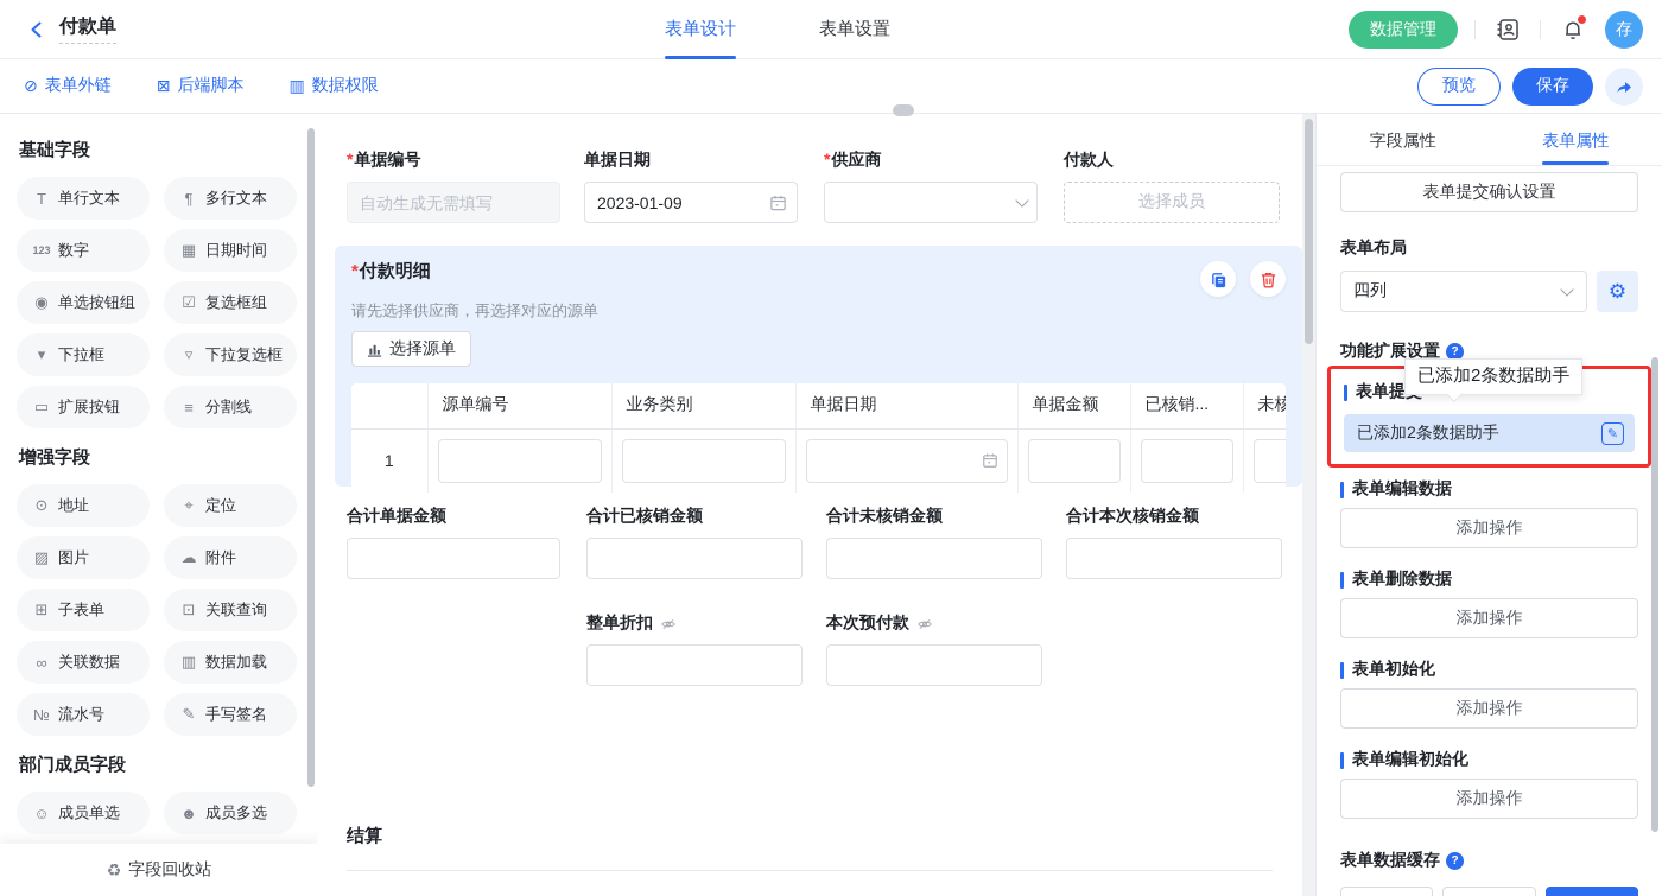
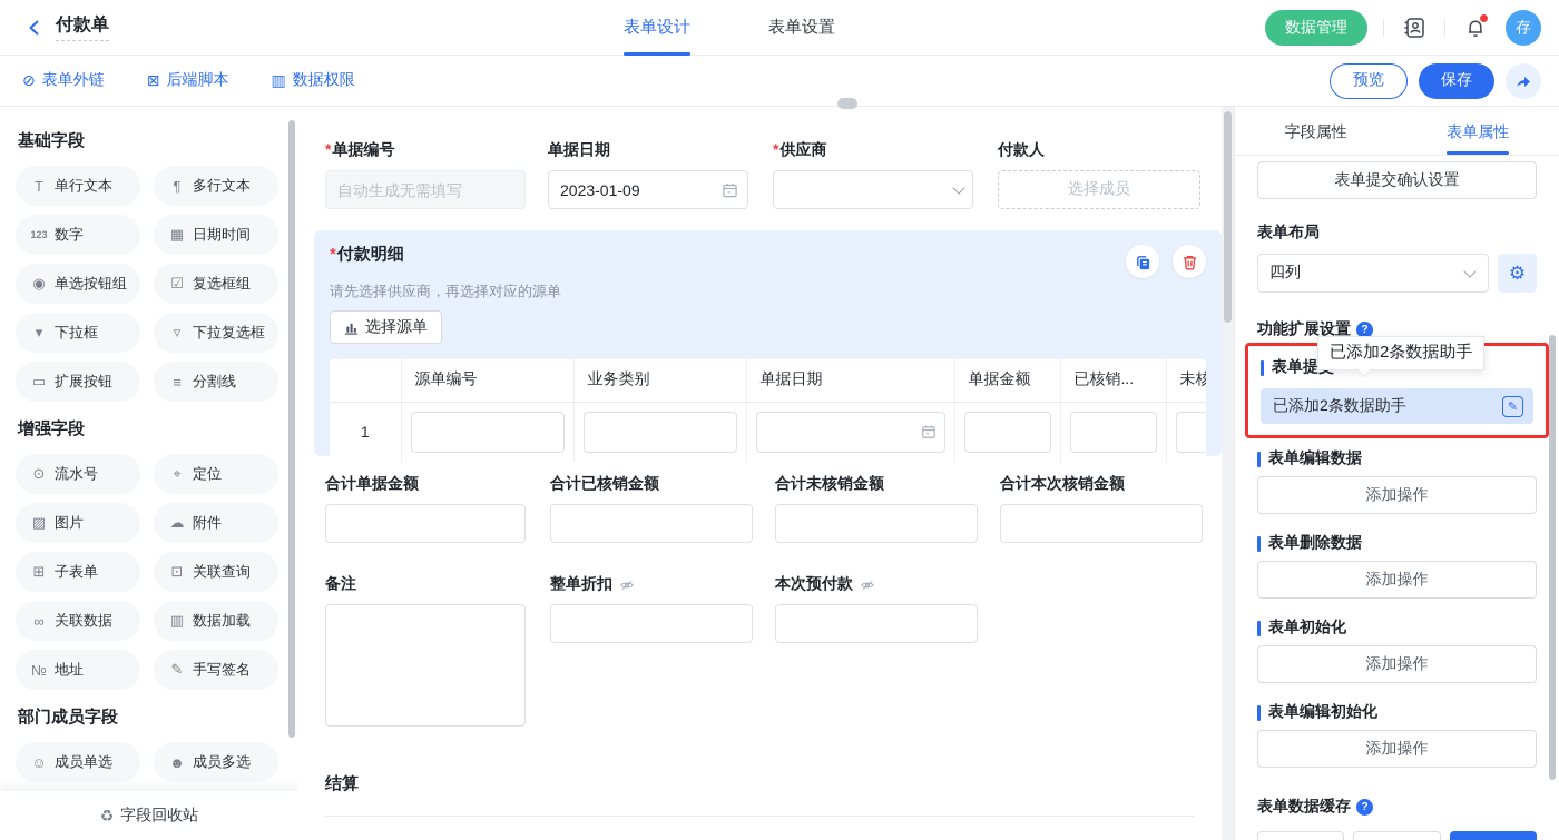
  付款单
  表单设计
  表单设置
  数据管理
  存
  ⊘
  表单外链
  ⊠
  后端脚本
  ▥
  数据权限
  预览
  保存
  基础字段
  T
  单行文本
  ¶
  多行文本
  123
  数字
  ▦
  日期时间
  ◉
  单选按钮组
  ☑
  复选框组
  ▾
  下拉框
  ▿
  下拉复选框
  ▭
  扩展按钮
  ≡
  分割线
  增强字段
  ⊙
- 地址
+ 流水号
  ⌖
  定位
  ▨
  图片
  ☁
  附件
  ⊞
  子表单
  ⊡
  关联查询
  ∞
  关联数据
  ▥
  数据加载
  №
- 流水号
+ 地址
  ✎
  手写签名
  部门成员字段
  ☺
  成员单选
  ☻
  成员多选
  ♻
  字段回收站
  *单据编号
  自动生成无需填写
  单据日期
  2023-01-09
  *供应商
  付款人
  选择成员
  *付款明细
  请先选择供应商，再选择对应的源单
  选择源单
  	源单编号	业务类别	单据日期	单据金额	已核销...	未核
  1
  合计单据金额
  合计已核销金额
  合计未核销金额
  合计本次核销金额
+ 备注
  整单折扣
  本次预付款
  结算
  字段属性
  表单属性
  表单提交确认设置
  表单布局
  四列
  ⚙
  功能扩展设置
  ?
  表单提
  已添加2条数据助手
  已添加2条数据助手
  ✎
  表单编辑数据
  添加操作
  表单删除数据
  添加操作
  表单初始化
  添加操作
  表单编辑初始化
  添加操作
  表单数据缓存
  ?
